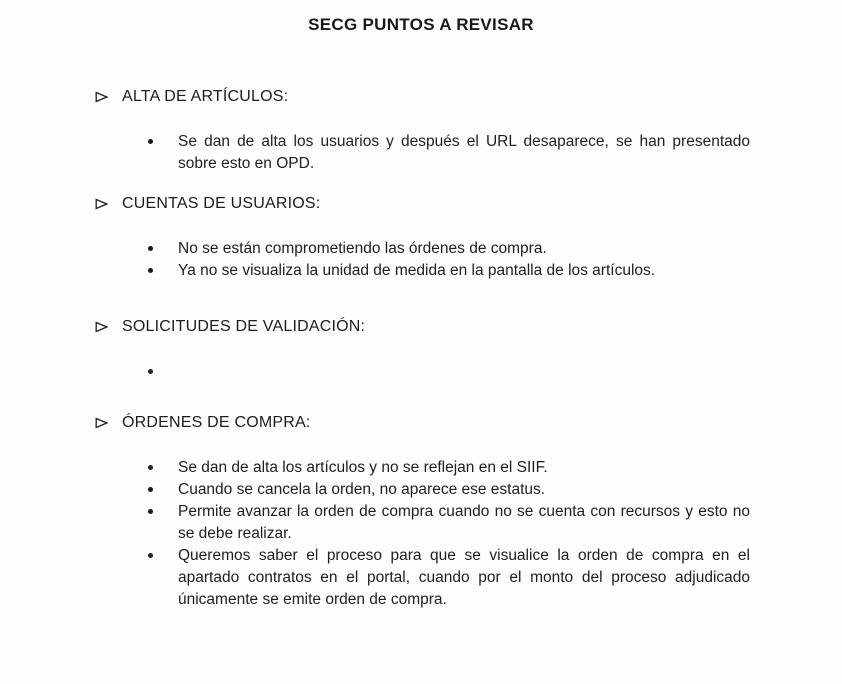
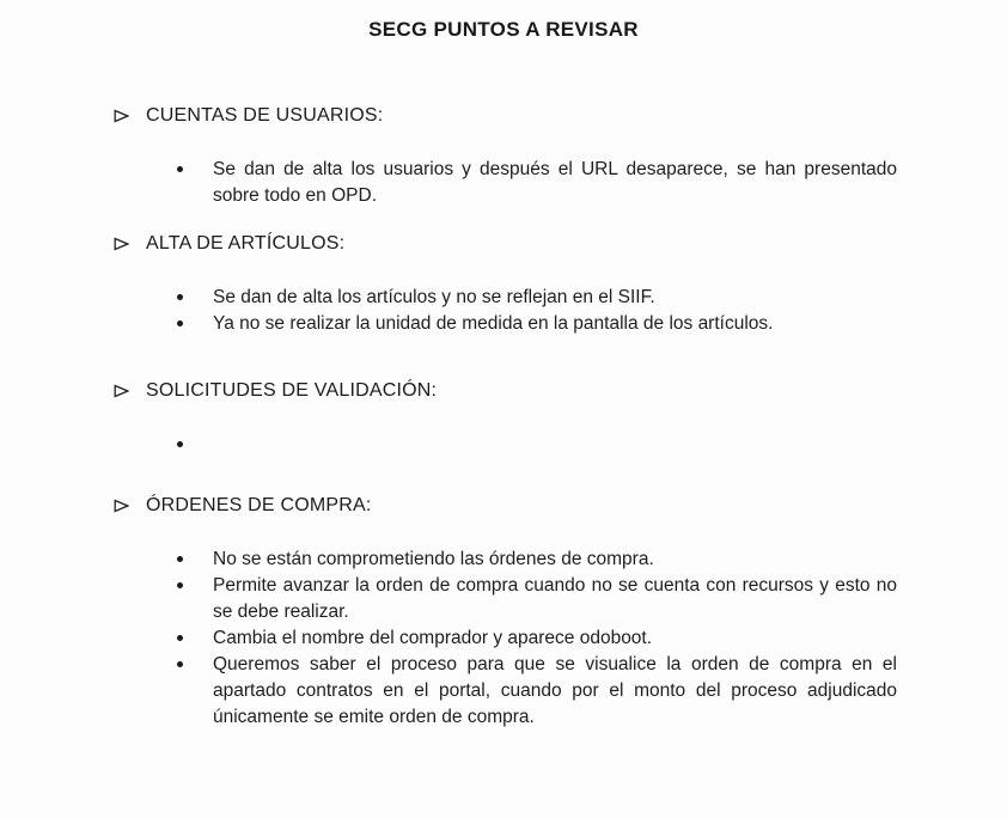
  SECG PUNTOS A REVISAR
- ALTA DE ARTÍCULOS:
+ CUENTAS DE USUARIOS:
- Se dan de alta los usuarios y después el URL desaparece, se han presentado sobre esto en OPD.
+ Se dan de alta los usuarios y después el URL desaparece, se han presentado sobre todo en OPD.
- CUENTAS DE USUARIOS:
+ ALTA DE ARTÍCULOS:
- No se están comprometiendo las órdenes de compra.
+ Se dan de alta los artículos y no se reflejan en el SIIF.
- Ya no se visualiza la unidad de medida en la pantalla de los artículos.
+ Ya no se realizar la unidad de medida en la pantalla de los artículos.
  SOLICITUDES DE VALIDACIÓN:
  ÓRDENES DE COMPRA:
- Se dan de alta los artículos y no se reflejan en el SIIF.
+ No se están comprometiendo las órdenes de compra.
- Cuando se cancela la orden, no aparece ese estatus.
  Permite avanzar la orden de compra cuando no se cuenta con recursos y esto no se debe realizar.
+ Cambia el nombre del comprador y aparece odoboot.
  Queremos saber el proceso para que se visualice la orden de compra en el apartado contratos en el portal, cuando por el monto del proceso adjudicado únicamente se emite orden de compra.
